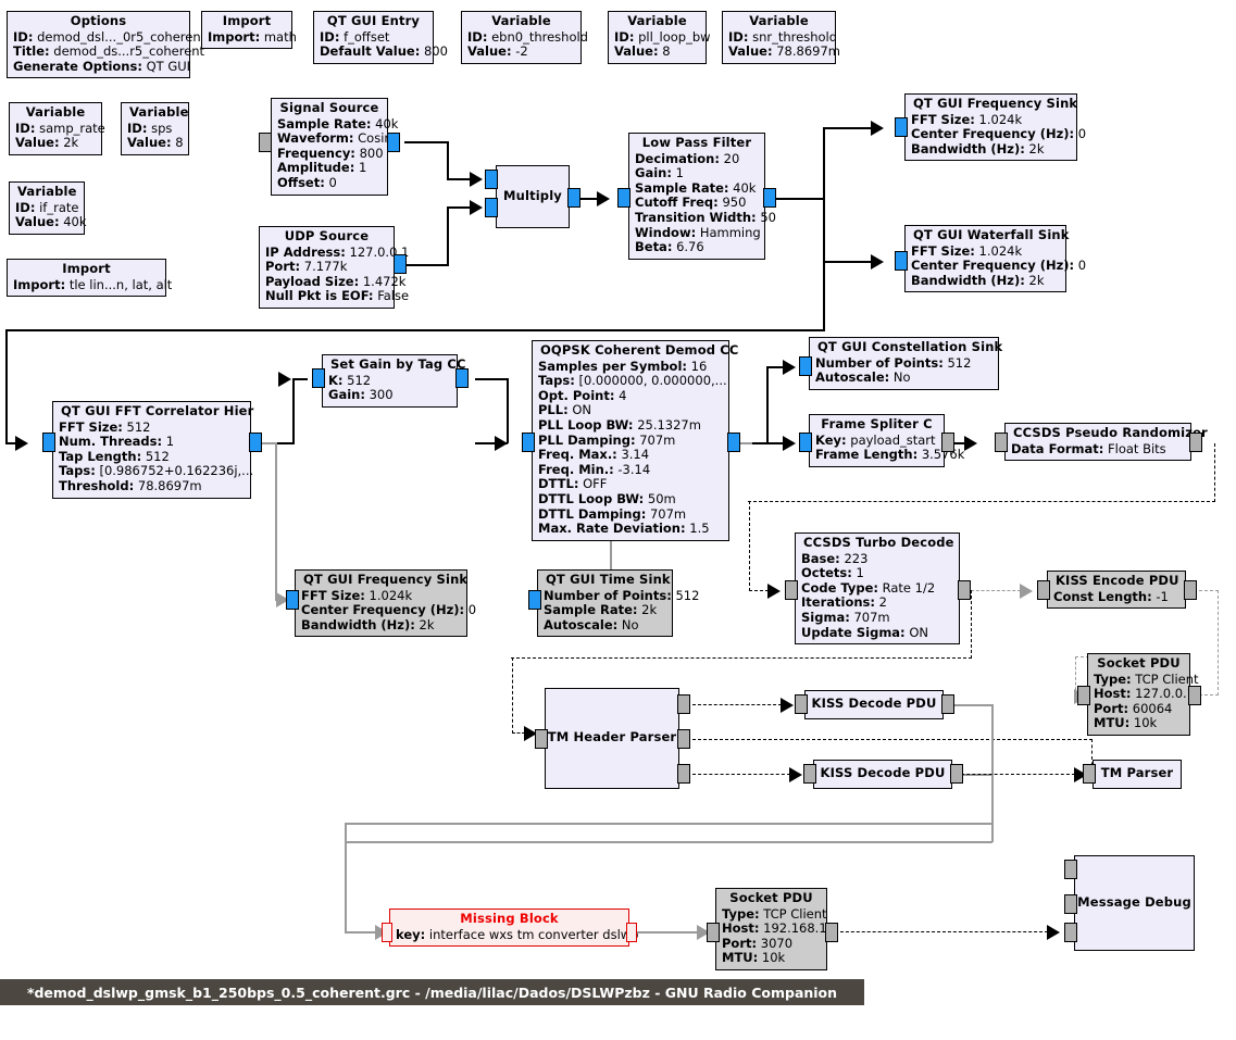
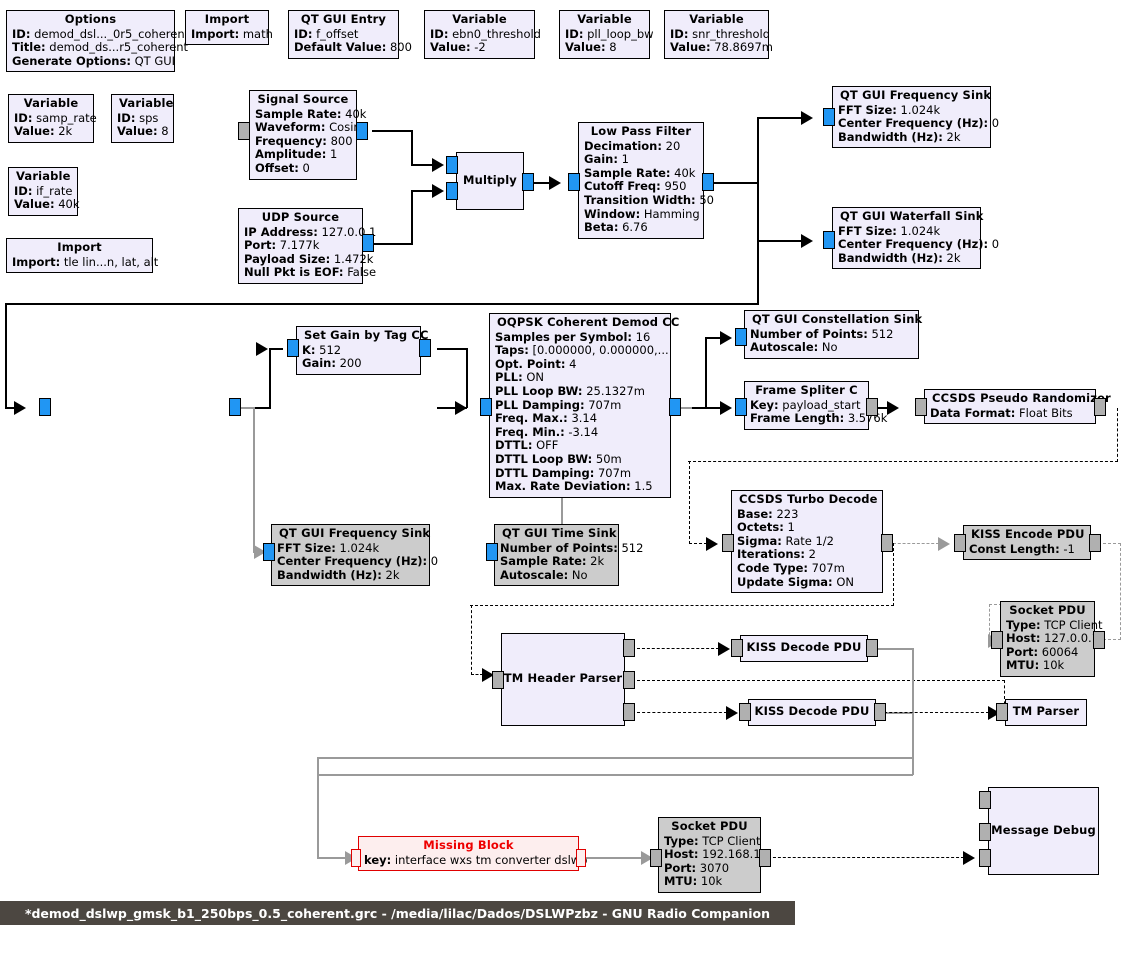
  Options
  ID: demod_dsl..._0r5_coheren
  Title: demod_ds...r5_coherent
  Generate Options: QT GUI
  Import
  Import: math
  QT GUI Entry
  ID: f_offset
  Default Value: 800
  Variable
  ID: ebn0_threshold
  Value: -2
  Variable
  ID: pll_loop_bw
  Value: 8
  Variable
  ID: snr_threshold
  Value: 78.8697m
  Variable
  ID: samp_rate
  Value: 2k
  Variable
  ID: sps
  Value: 8
  Variable
  ID: if_rate
  Value: 40k
  Import
  Import: tle lin...n, lat, alt
  Signal Source
  Sample Rate: 40k
  Waveform: Cosi
  Frequency: 800
  Amplitude: 1
  Offset: 0
  UDP Source
  IP Address: 127.0.0.1
  Port: 7.177k
  Payload Size: 1.472k
  Null Pkt is EOF: False
  Multiply
  Low Pass Filter
  Decimation: 20
  Gain: 1
  Sample Rate: 40k
  Cutoff Freq: 950
  Transition Width: 50
  Window: Hamming
  Beta: 6.76
  QT GUI Frequency Sink
  FFT Size: 1.024k
  Center Frequency (Hz): 0
  Bandwidth (Hz): 2k
  QT GUI Waterfall Sink
  FFT Size: 1.024k
  Center Frequency (Hz): 0
  Bandwidth (Hz): 2k
- QT GUI FFT Correlator Hier
- FFT Size: 512
- Num. Threads: 1
- Tap Length: 512
- Taps: [0.986752+0.162236j,...
- Threshold: 78.8697m
  Set Gain by Tag CC
  K: 512
- Gain: 300
+ Gain: 200
  OQPSK Coherent Demod CC
  Samples per Symbol: 16
  Taps: [0.000000, 0.000000,...
  Opt. Point: 4
  PLL: ON
  PLL Loop BW: 25.1327m
  PLL Damping: 707m
  Freq. Max.: 3.14
  Freq. Min.: -3.14
  DTTL: OFF
  DTTL Loop BW: 50m
  DTTL Damping: 707m
  Max. Rate Deviation: 1.5
  QT GUI Constellation Sink
  Number of Points: 512
  Autoscale: No
  Frame Spliter C
  Key: payload_start
  Frame Length: 3.576k
  CCSDS Pseudo Randomir
  Data Format: Float Bits
  QT GUI Frequency Sink
  FFT Size: 1.024k
  Center Frequency (Hz): 0
  Bandwidth (Hz): 2k
  QT GUI Time Sink
  Number of Points: 512
  Sample Rate: 2k
  Autoscale: No
  CCSDS Turbo Decode
  Base: 223
  Octets: 1
- Code Type: Rate 1/2
+ Sigma: Rate 1/2
  Iterations: 2
- Sigma: 707m
+ Code Type: 707m
  Update Sigma: ON
  KISS Encode PDU
  Const Length: -1
  Socket PDU
  Type: TCP Client
  Host: 127.0.0.
  Port: 60064
  MTU: 10k
  TM Header Parser
  KISS Decode PDU
  KISS Decode PDU
  TM Parser
  Missing Block
  key: interface wxs tm converter dsl
  Socket PDU
  Type: TCP Client
  Host: 192.168.1
  Port: 3070
  MTU: 10k
  Message Debug
  *demod_dslwp_gmsk_b1_250bps_0.5_coherent.grc - /media/lilac/Dados/DSLWPzbz - GNU Radio Companion
